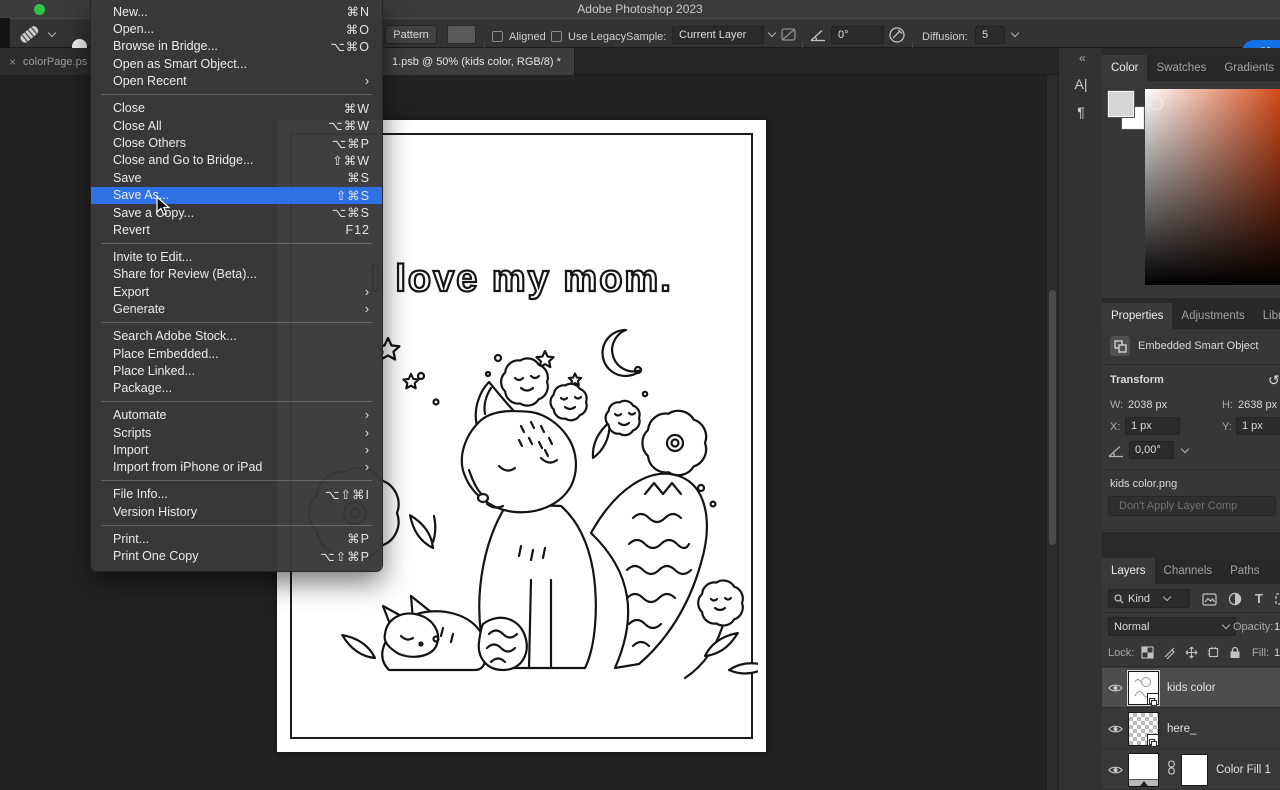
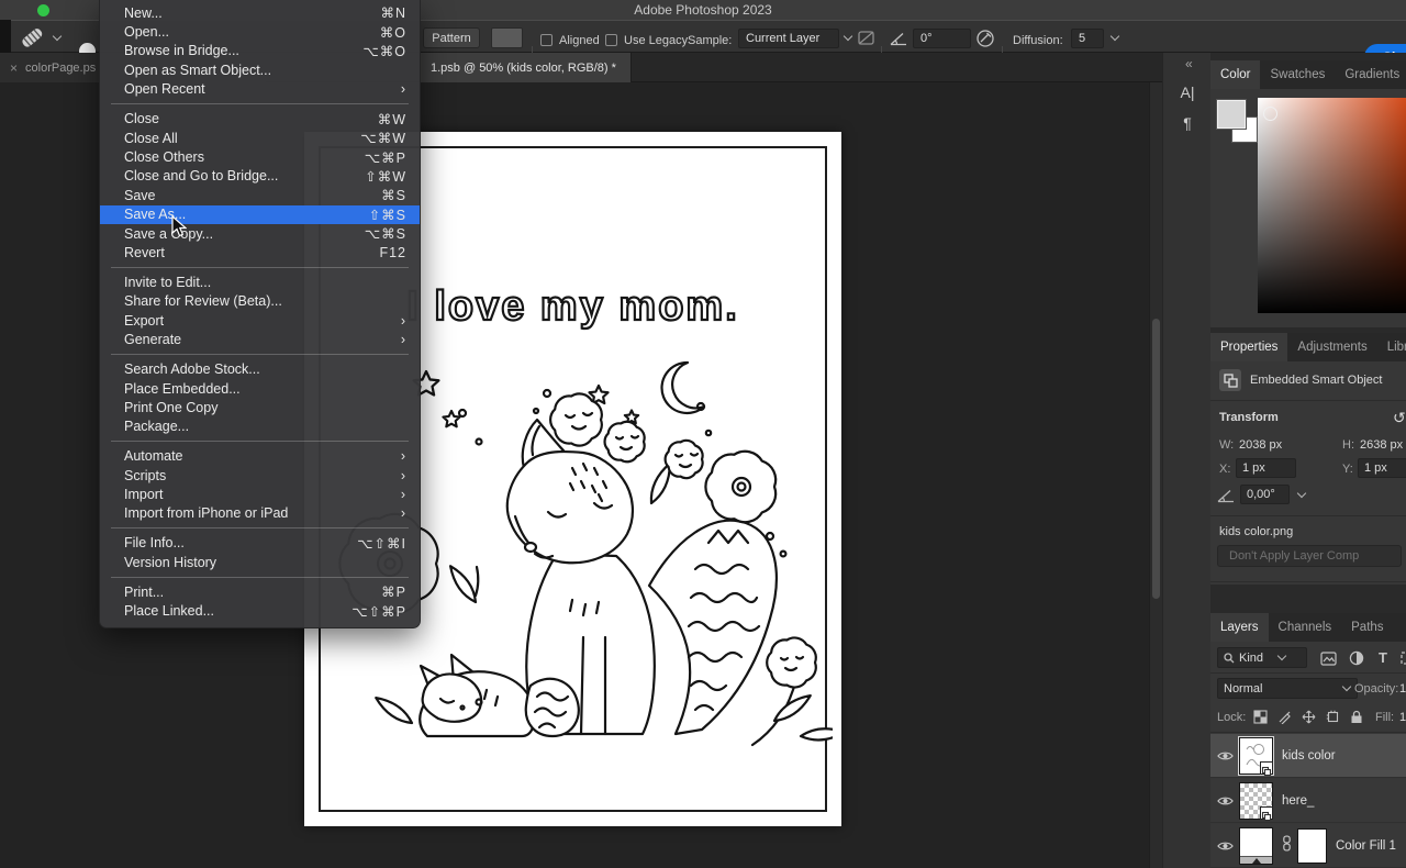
  Adobe Photoshop 2023
  Pattern
  Aligned
  Use Legacy
  Sample:
  Current Layer
  0°
  Diffusion:
  5
  ×
  colorPage.ps
  1.psb @ 50% (kids color, RGB/8) *
  love my mom.
  «
  A|
  ¶
  Color
  Swatches
  Gradients
  Properties
  Adjustments
  Embedded Smart Object
  Transform
  ↺
  W:
  2038 px
  H:
  2638 px
  X:
  1 px
  Y:
  1 px
  0,00°
  kids color.png
  Don't Apply Layer Comp
  Layers
  Channels
  Paths
  Kind
  T
  Normal
  Opacity:
  1
  Lock:
  Fill:
  1
  kids color
  here_
  Color Fill 1
  New...
  ⌘N
  Open...
  ⌘O
  Browse in Bridge...
  ⌥⌘O
  Open as Smart Object...
  Open Recent
  ›
  Close
  ⌘W
  Close All
  ⌥⌘W
  Close Others
  ⌥⌘P
  Close and Go to Bridge...
  ⇧⌘W
  Save
  ⌘S
  Save As...
  ⇧⌘S
  Save a Copy...
  ⌥⌘S
  Revert
  F12
  Invite to Edit...
  Share for Review (Beta)...
  Export
  ›
  Generate
  ›
  Search Adobe Stock...
  Place Embedded...
- Place Linked...
+ Print One Copy
  Package...
  Automate
  ›
  Scripts
  ›
  Import
  ›
  Import from iPhone or iPad
  ›
  File Info...
  ⌥⇧⌘I
  Version History
  Print...
  ⌘P
- Print One Copy
+ Place Linked...
  ⌥⇧⌘P
